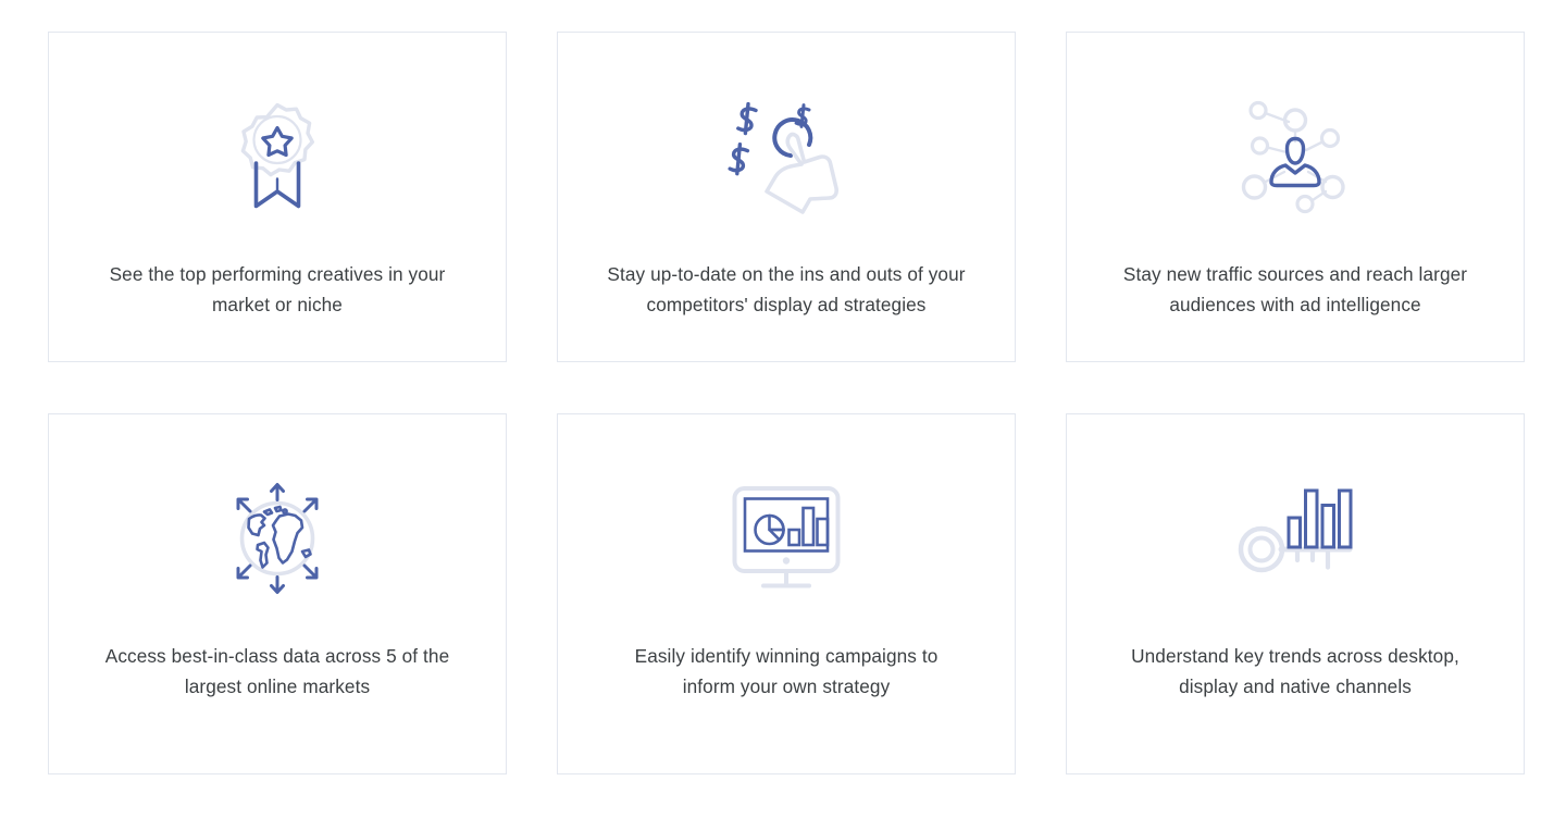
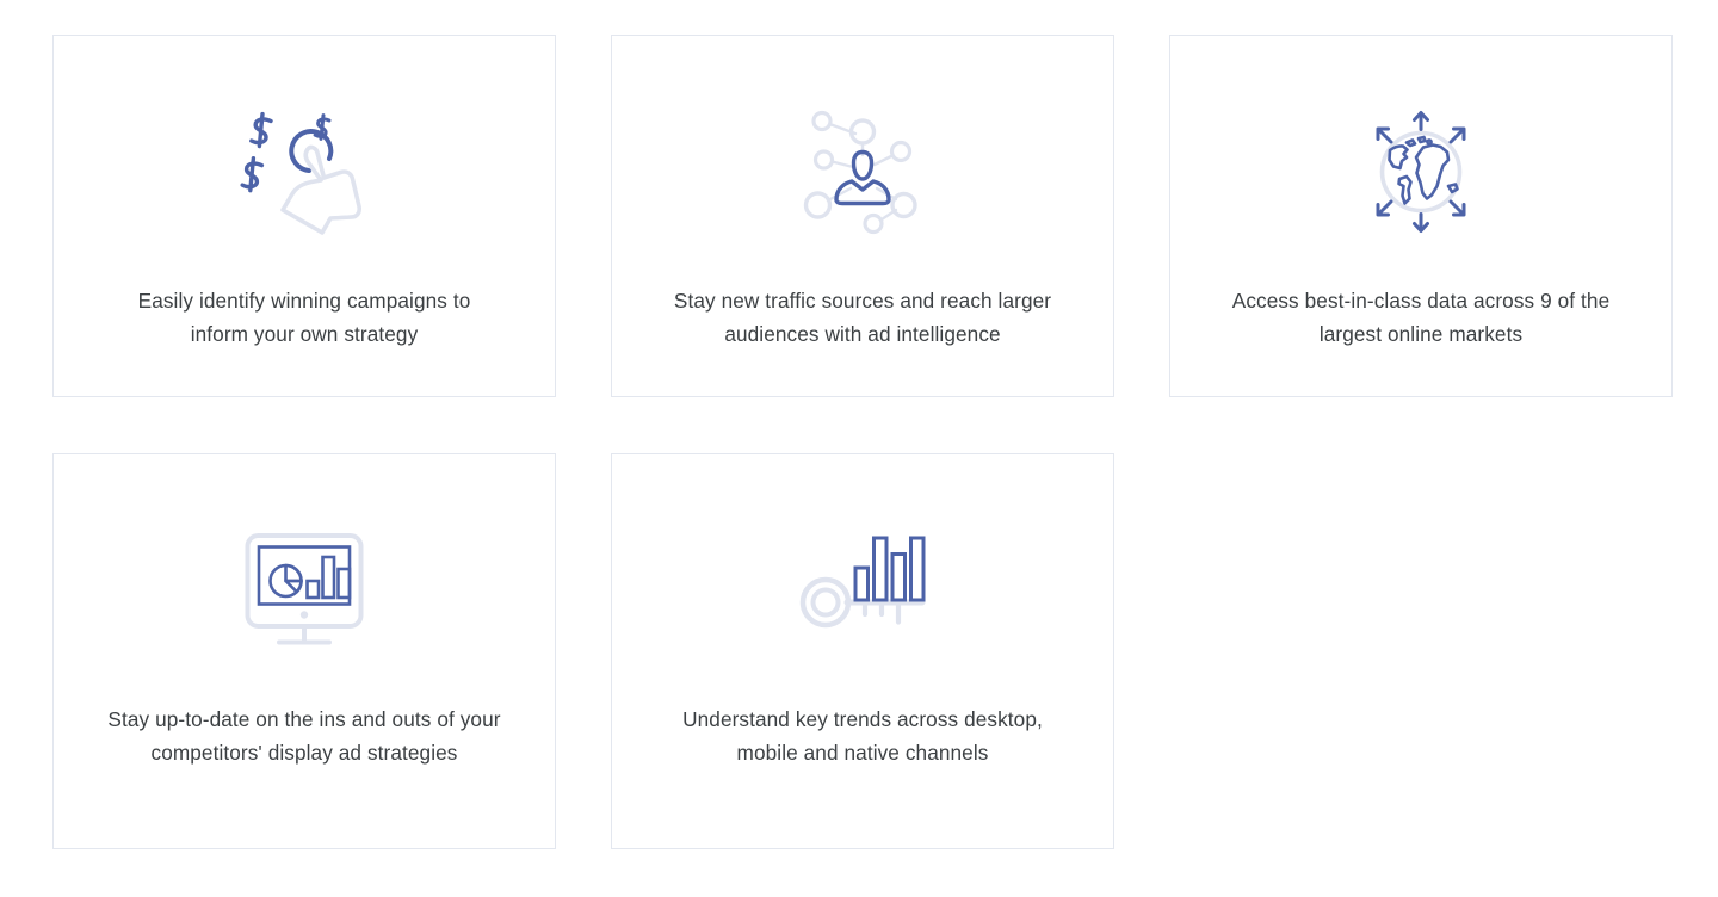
- See the top performing creatives in your market or niche
- Stay up-to-date on the ins and outs of your competitors' display ad strategies
+ Easily identify winning campaigns to inform your own strategy
  Stay new traffic sources and reach larger audiences with ad intelligence
- Access best-in-class data across 5 of the largest online markets
+ Access best-in-class data across 9 of the largest online markets
- Easily identify winning campaigns to inform your own strategy
+ Stay up-to-date on the ins and outs of your competitors' display ad strategies
- Understand key trends across desktop, display and native channels
+ Understand key trends across desktop, mobile and native channels
